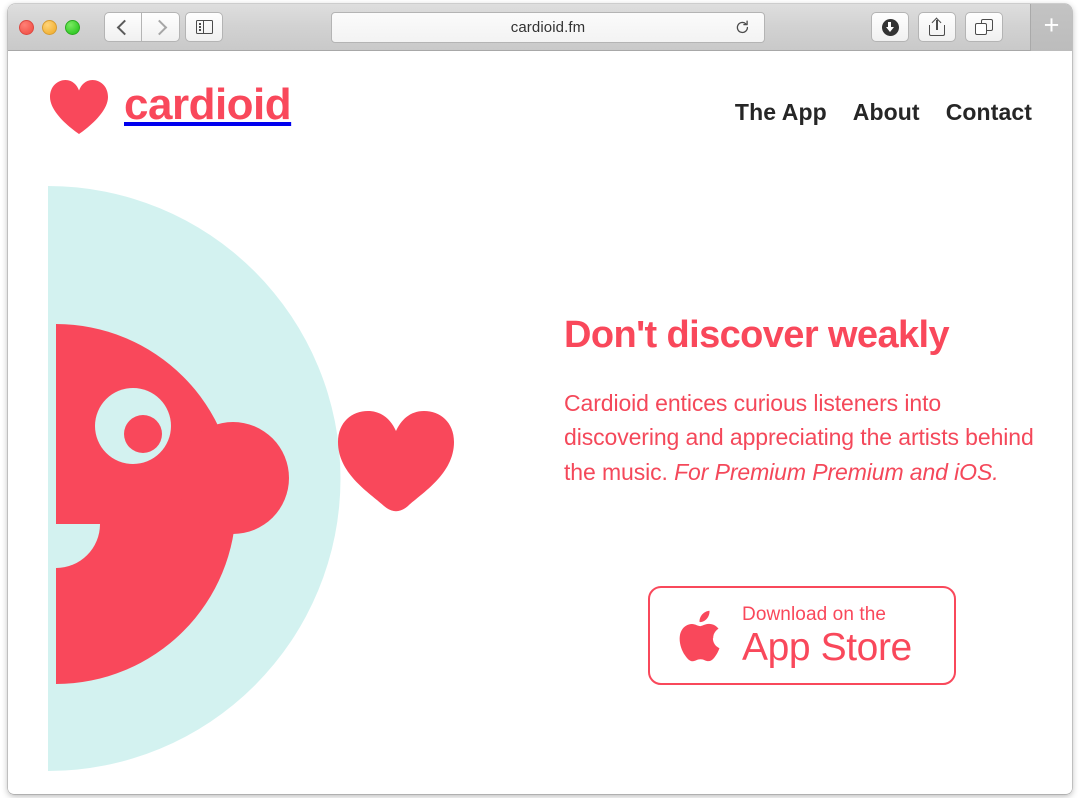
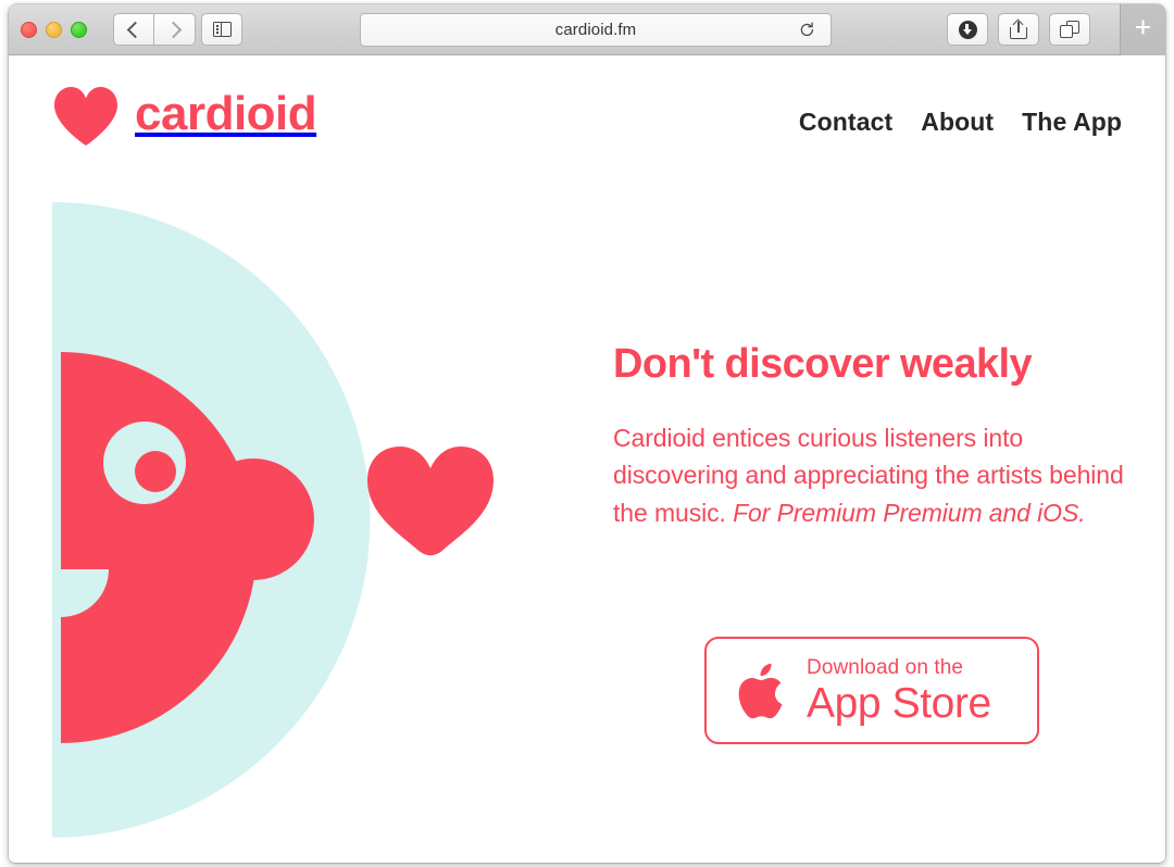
  cardioid.fm
  +
  cardioid
- The App
+ Contact
  About
- Contact
+ The App
  Don't discover weakly
  Cardioid entices curious listeners into discovering and appreciating the artists behind the music. For Premium Premium and iOS.
  Download on the
  App Store
